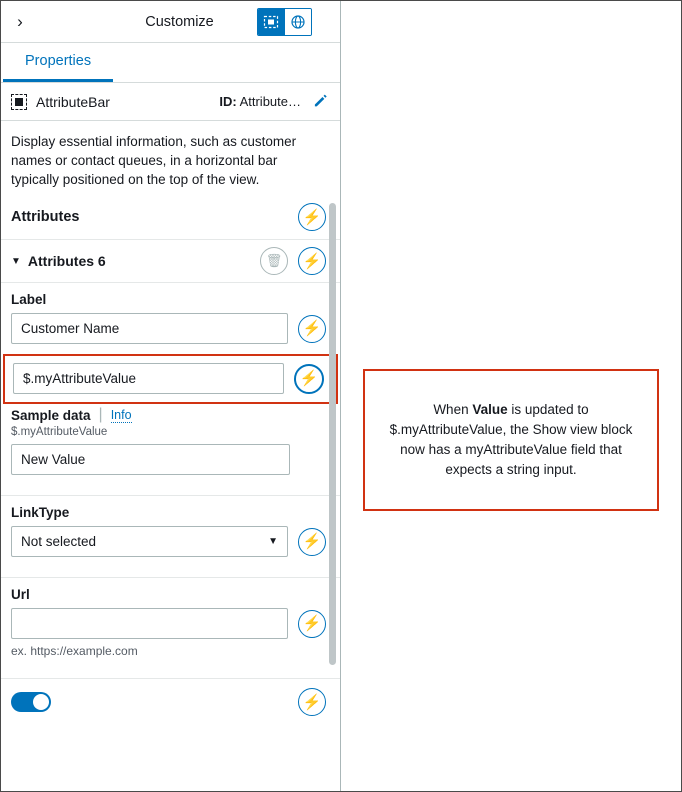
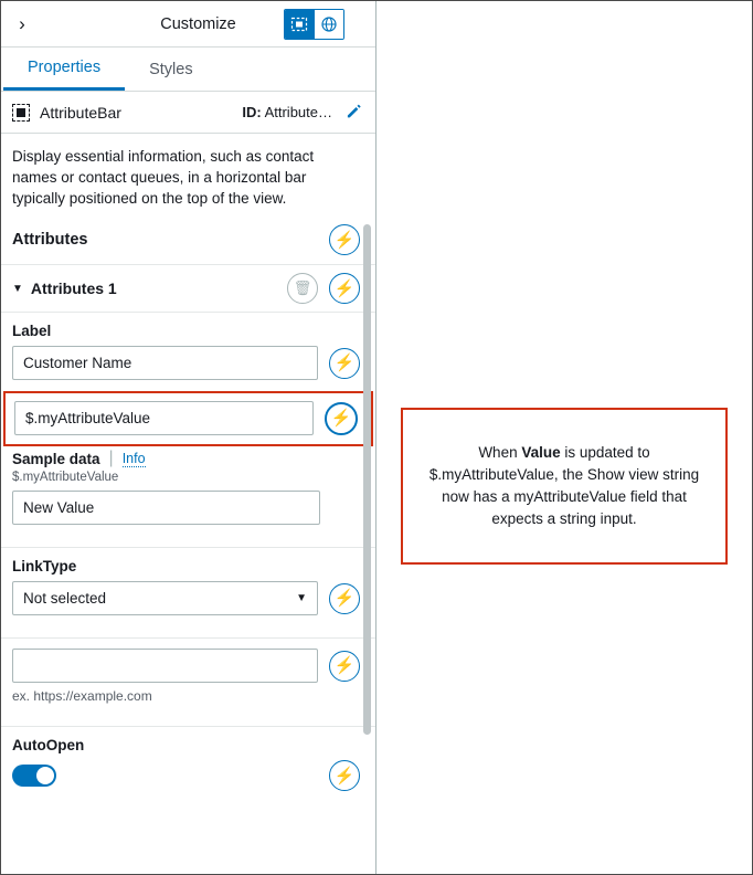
  ›
  Customize
  Properties
+ Styles
  AttributeBar
  ID: Attribute…
- Display essential information, such as customer names or contact queues, in a horizontal bar typically positioned on the top of the view.
+ Display essential information, such as contact names or contact queues, in a horizontal bar typically positioned on the top of the view.
  Attributes
  ⚡
  ▼
- Attributes 6
+ Attributes 1
  🗑
  ⚡
  Label
  Customer Name
  ⚡
  $.myAttributeValue
  ⚡
  Sample data
  |
  Info
  $.myAttributeValue
  New Value
  LinkType
  Not selected
  ▼
  ⚡
- Url
  ⚡
  ex. https://example.com
+ AutoOpen
  ⚡
- When Value is updated to $.myAttributeValue, the Show view block now has a myAttributeValue field that expects a string input.
+ When Value is updated to $.myAttributeValue, the Show view string now has a myAttributeValue field that expects a string input.
